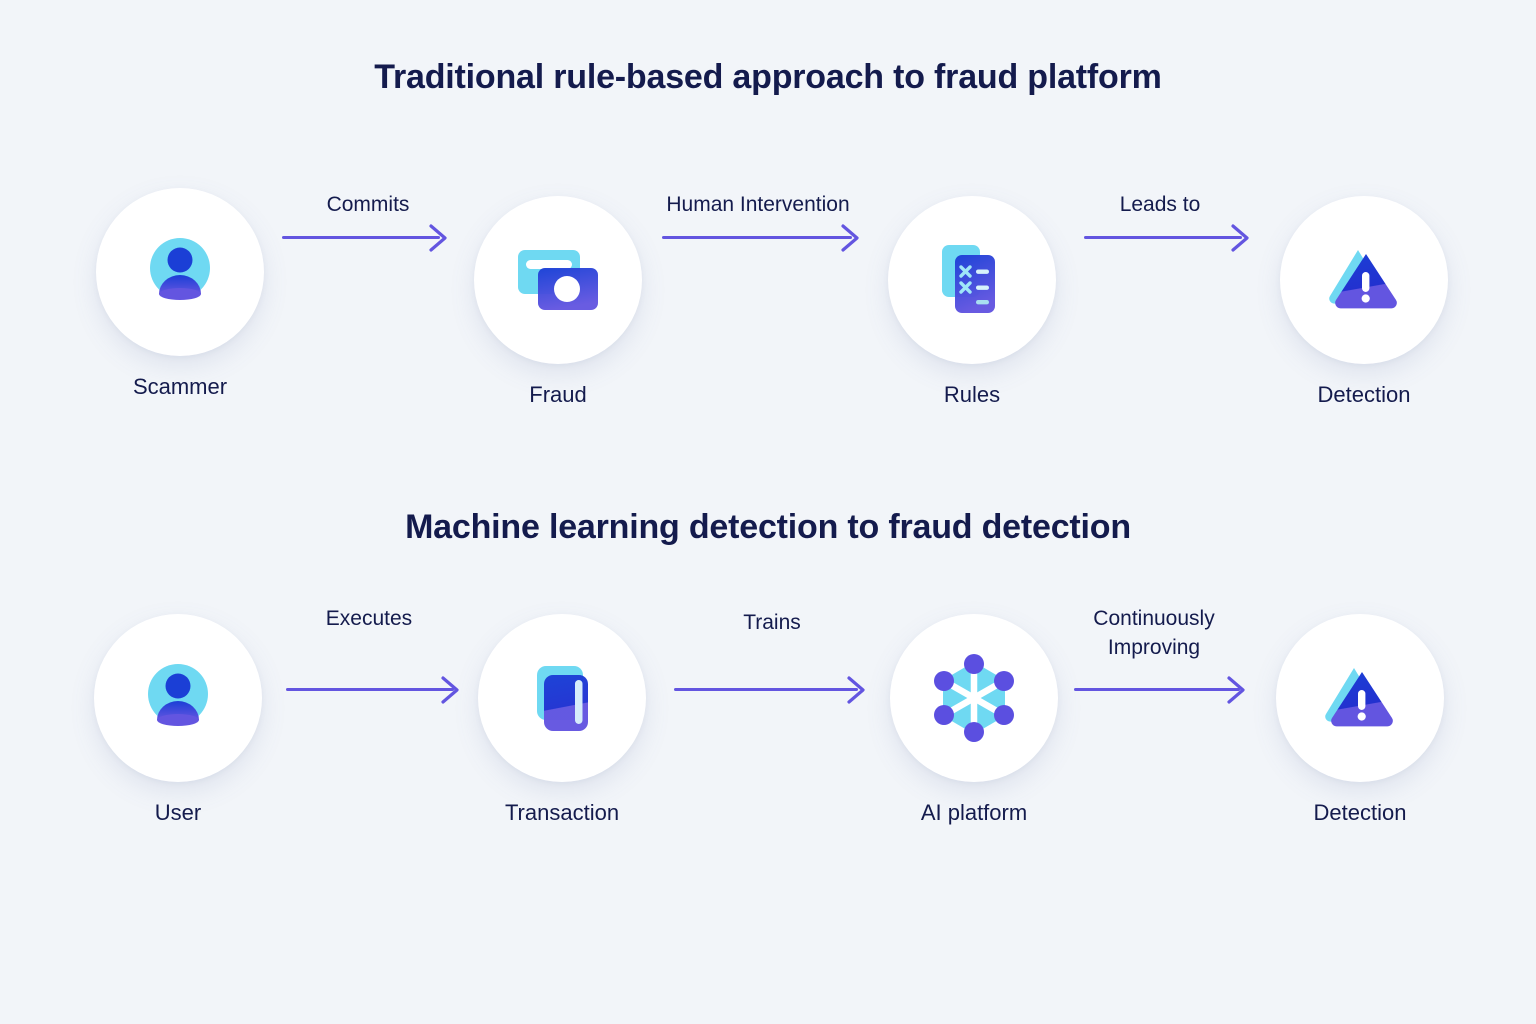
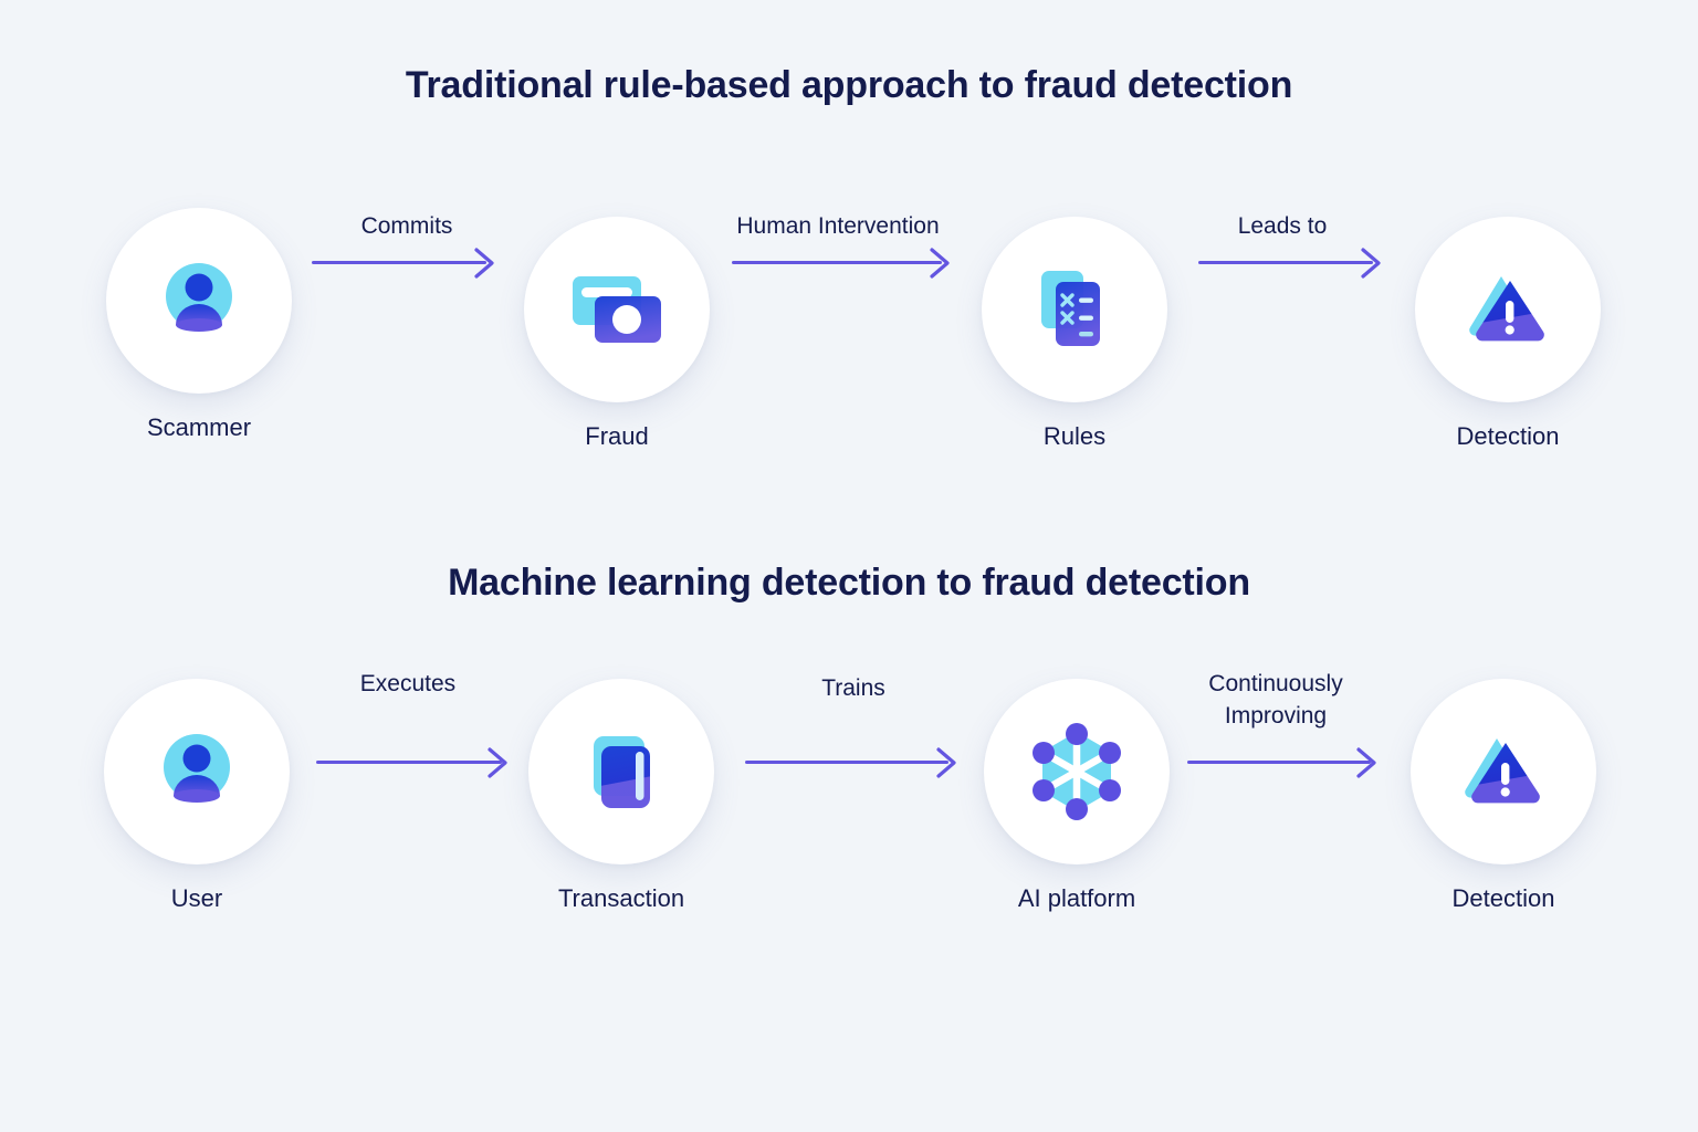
- Traditional rule-based approach to fraud platform
+ Traditional rule-based approach to fraud detection
  Scammer
  Commits
  Fraud
  Human Intervention
  Rules
  Leads to
  Detection
  Machine learning detection to fraud detection
  User
  Executes
  Transaction
  Trains
  AI platform
  Continuously
  Improving
  Detection
